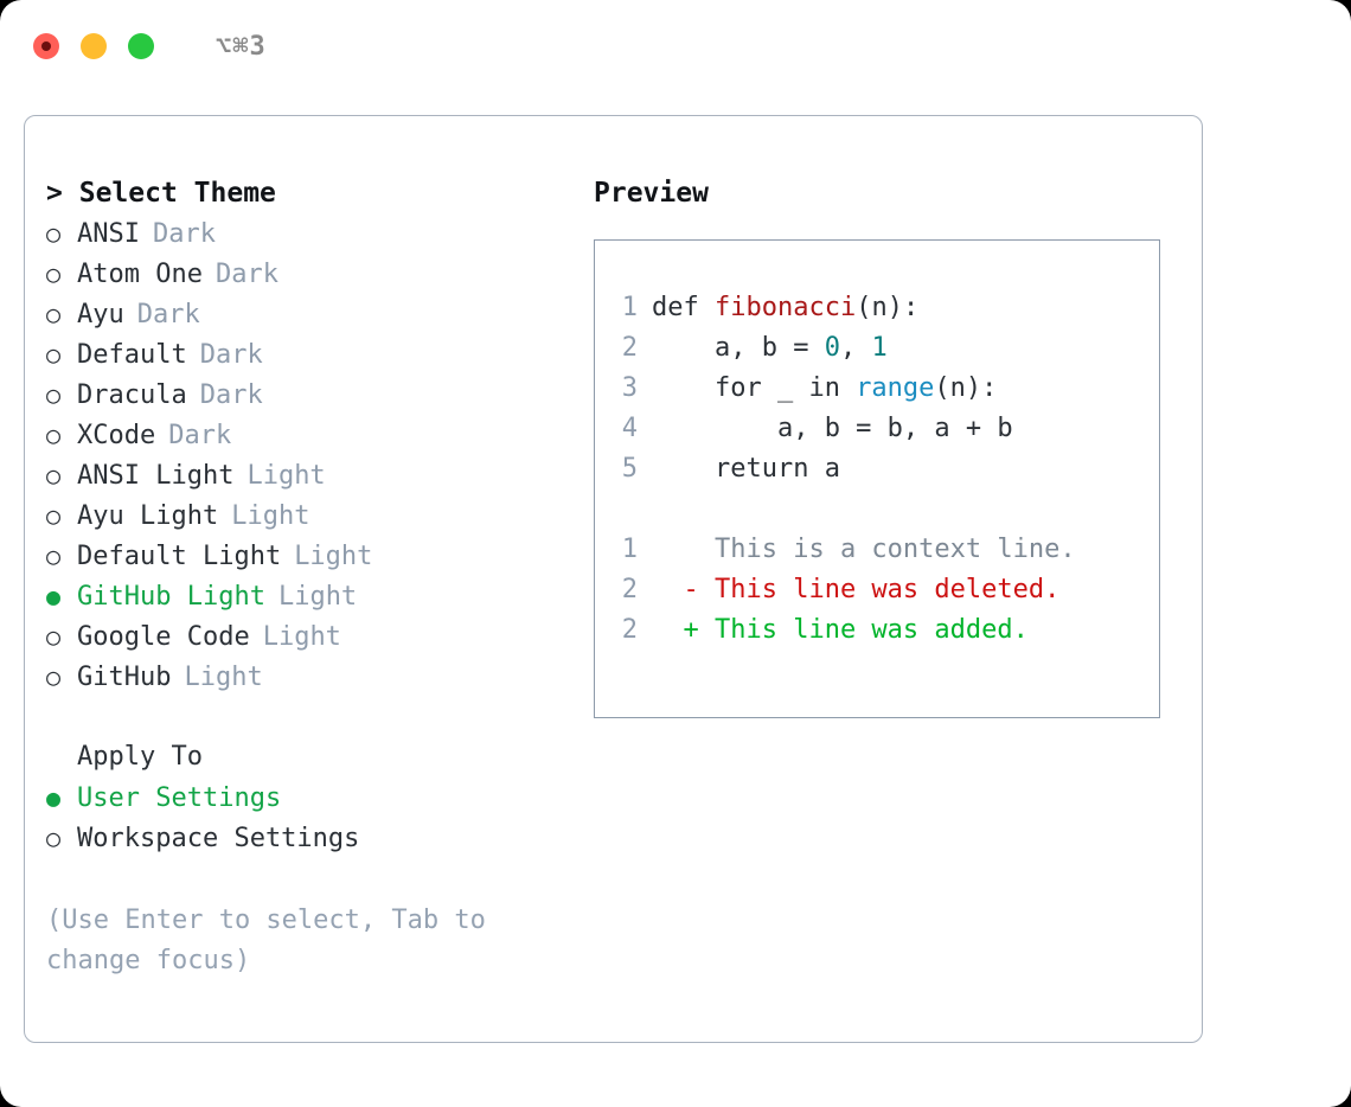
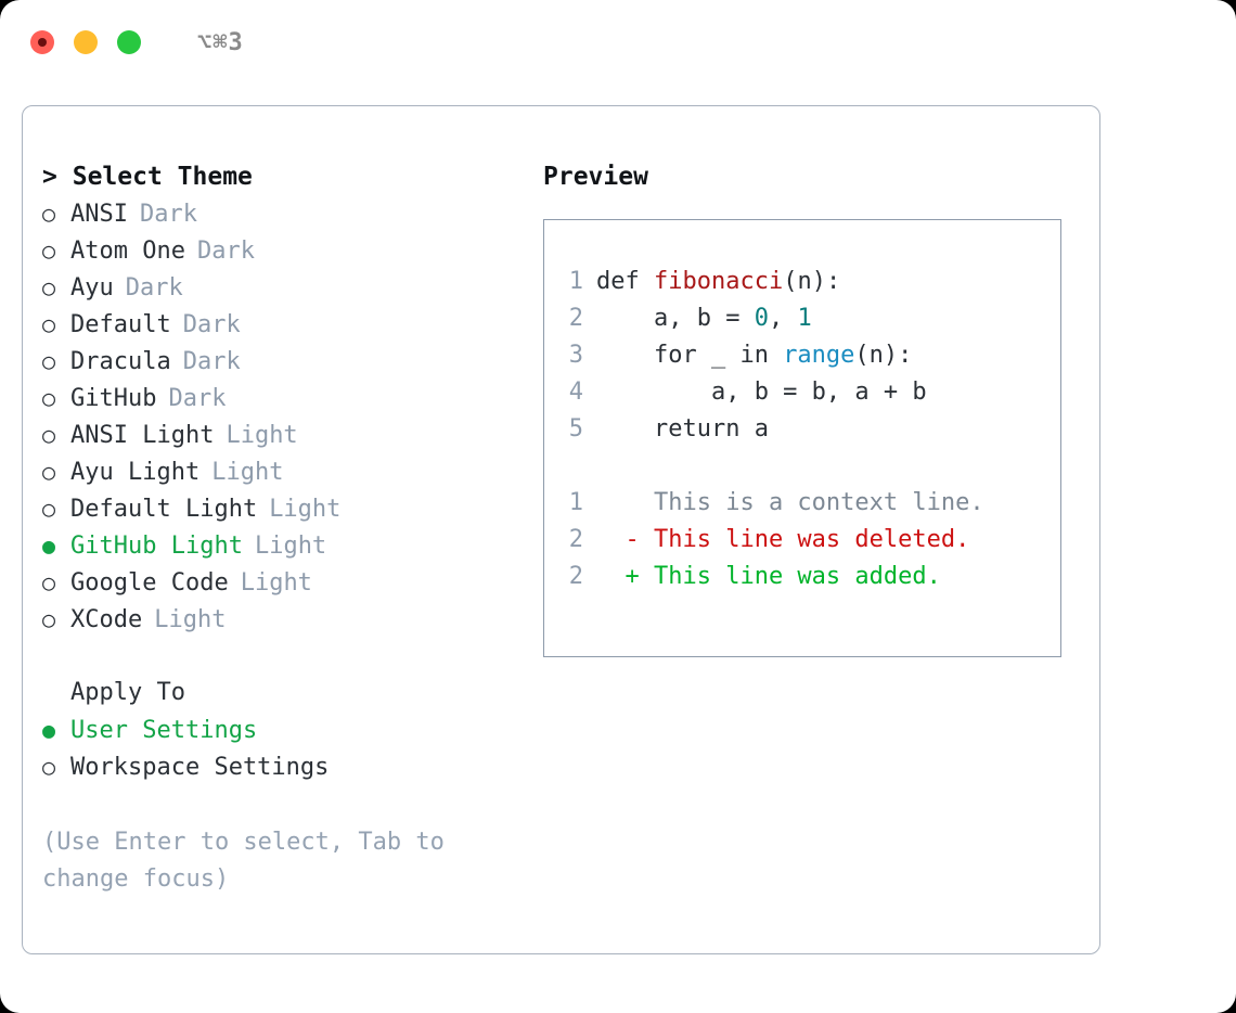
  ⌥⌘3
  > Select Theme
  ○
  ANSI
  Dark
  ○
  Atom One
  Dark
  ○
  Ayu
  Dark
  ○
  Default
  Dark
  ○
  Dracula
  Dark
  ○
- XCode
+ GitHub
  Dark
  ○
  ANSI Light
  Light
  ○
  Ayu Light
  Light
  ○
  Default Light
  Light
  ●
  GitHub Light
  Light
  ○
  Google Code
  Light
  ○
- GitHub
+ XCode
  Light
  Apply To
  ●
  User Settings
  ○
  Workspace Settings
  (Use Enter to select, Tab to change focus)
  Preview
  1
  def fibonacci(n):
  2
  a, b = 0, 1
  3
  for _ in range(n):
  4
  a, b = b, a + b
  5
  return a
  1
  This is a context line.
  2
  - This line was deleted.
  2
  + This line was added.
